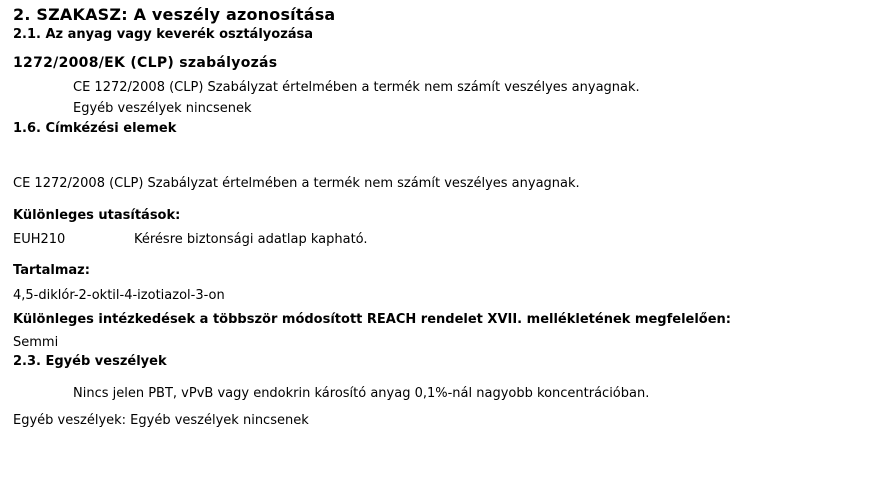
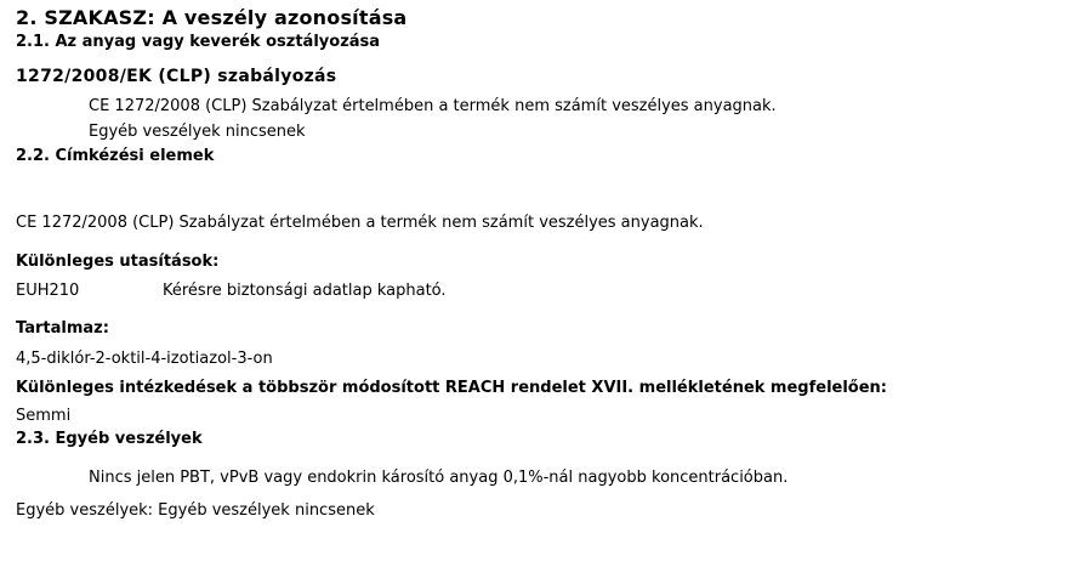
  2. SZAKASZ: A veszély azonosítása
  2.1. Az anyag vagy keverék osztályozása
  1272/2008/EK (CLP) szabályozás
  CE 1272/2008 (CLP) Szabályzat értelmében a termék nem számít veszélyes anyagnak.
  Egyéb veszélyek nincsenek
- 1.6. Címkézési elemek
+ 2.2. Címkézési elemek
  CE 1272/2008 (CLP) Szabályzat értelmében a termék nem számít veszélyes anyagnak.
  Különleges utasítások:
  EUH210
  Kérésre biztonsági adatlap kapható.
  Tartalmaz:
  4,5-diklór-2-oktil-4-izotiazol-3-on
  Különleges intézkedések a többször módosított REACH rendelet XVII. mellékletének megfelelően:
  Semmi
  2.3. Egyéb veszélyek
  Nincs jelen PBT, vPvB vagy endokrin károsító anyag 0,1%-nál nagyobb koncentrációban.
  Egyéb veszélyek: Egyéb veszélyek nincsenek
